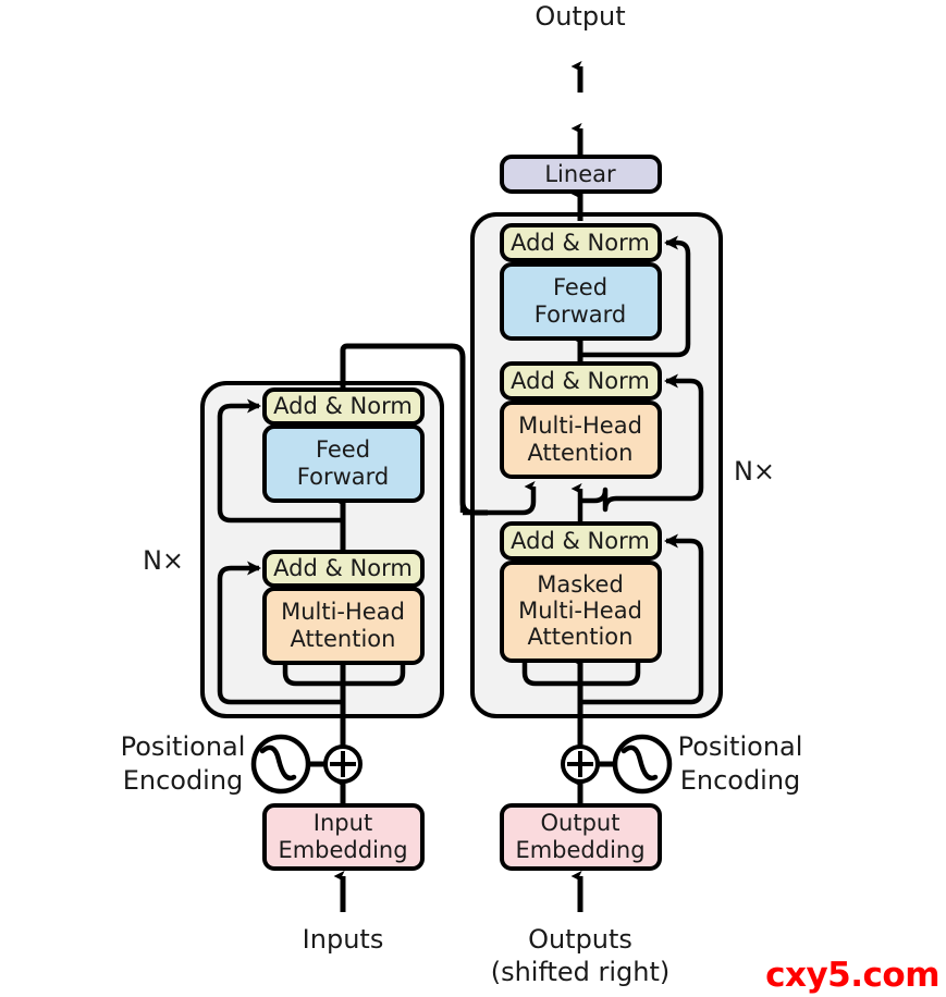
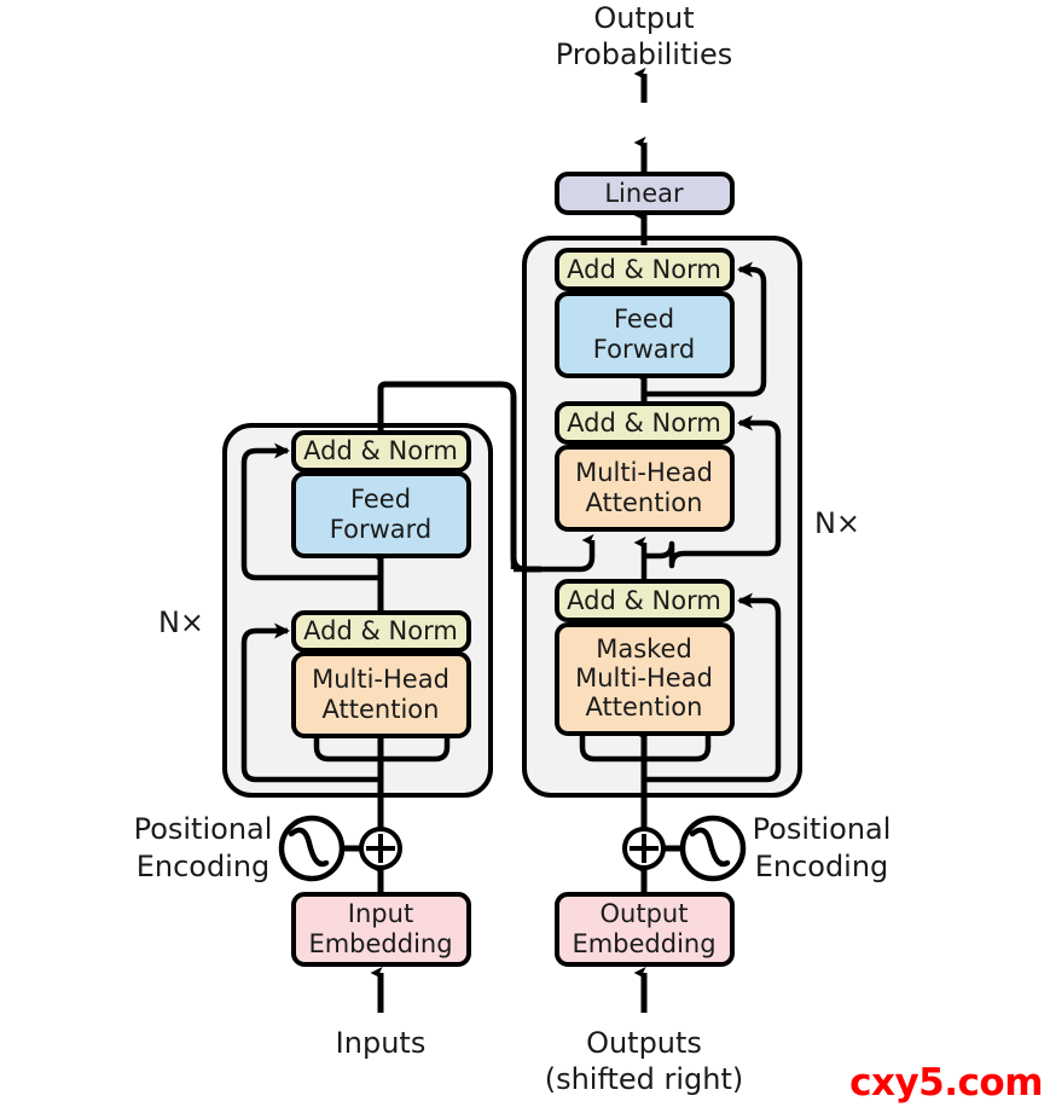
  Linear
  Add & Norm
  Feed
  Forward
  Add & Norm
  Multi-Head
  Attention
  Add & Norm
  Masked
  Multi-Head
  Attention
  Add & Norm
  Feed
  Forward
  Add & Norm
  Multi-Head
  Attention
  N×
  N×
  Positional
  Encoding
  Positional
  Encoding
  Input
  Embedding
  Output
  Embedding
  Output
+ Probabilities
  Inputs
  Outputs
  (shifted right)
  cxy5.com
